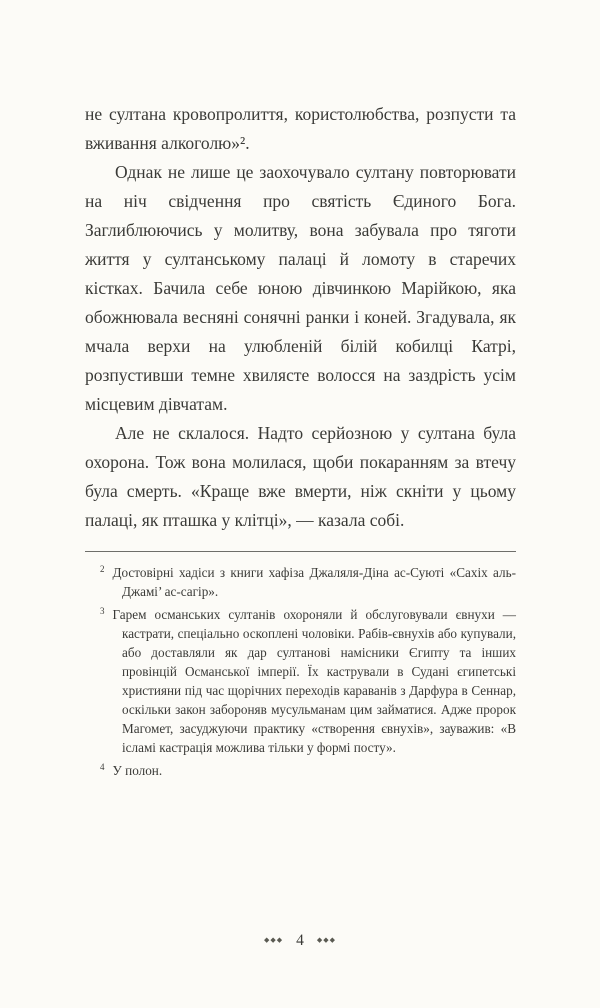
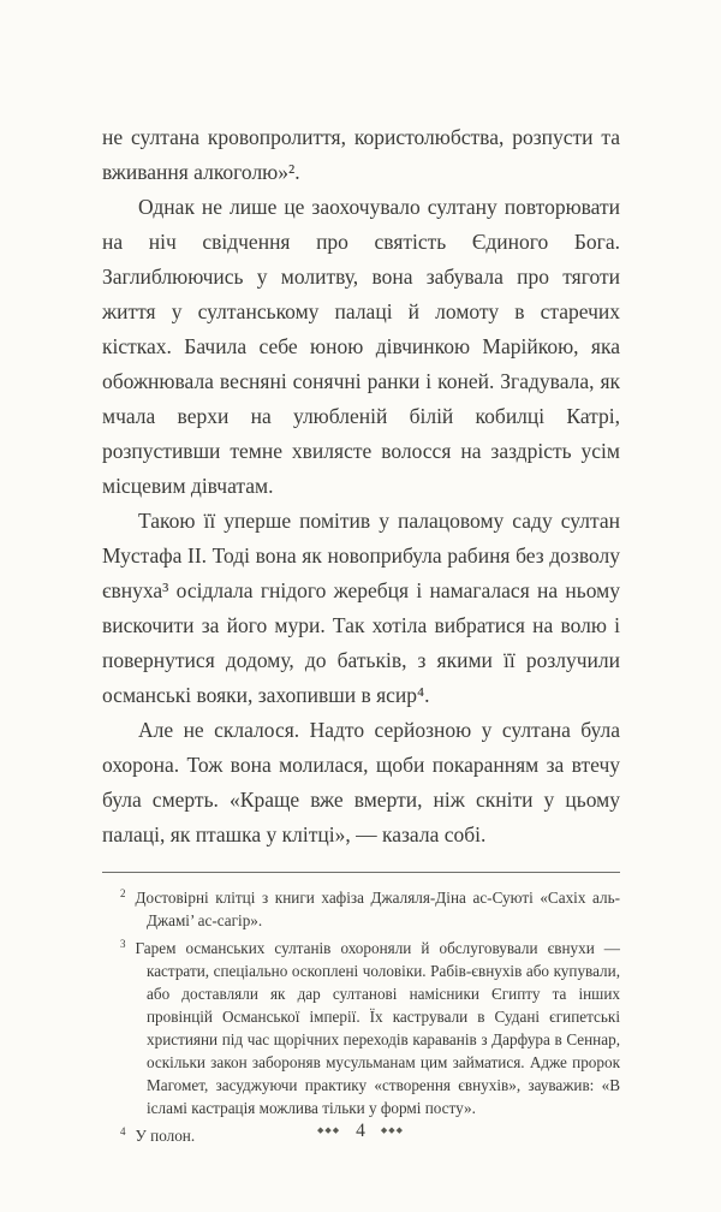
  не султана кровопролиття, користолюбства, розпусти та вживання алкоголю»².
  Однак не лише це заохочувало султану повторювати на ніч свідчення про святість Єдиного Бога. Заглиблюючись у молитву, вона забувала про тяготи життя у султанському палаці й ломоту в старечих кістках. Бачила себе юною дівчинкою Марійкою, яка обожнювала весняні сонячні ранки і коней. Згадувала, як мчала верхи на улюбленій білій кобилці Катрі, розпустивши темне хвилясте волосся на заздрість усім місцевим дівчатам.
+ Такою її уперше помітив у палацовому саду султан Мустафа II. Тоді вона як новоприбула рабиня без дозволу євнуха³ осідлала гнідого жеребця і намагалася на ньому вискочити за його мури. Так хотіла вибратися на волю і повернутися додому, до батьків, з якими її розлучили османські вояки, захопивши в ясир⁴.
  Але не склалося. Надто серйозною у султана була охорона. Тож вона молилася, щоби покаранням за втечу була смерть. «Краще вже вмерти, ніж скніти у цьому палаці, як пташка у клітці», — казала собі.
- 2 Достовірні хадіси з книги хафіза Джаляля-Діна ас-Суюті «Сахіх аль-Джамі’ ас-сагір».
+ 2 Достовірні клітці з книги хафіза Джаляля-Діна ас-Суюті «Сахіх аль-Джамі’ ас-сагір».
  3 Гарем османських султанів охороняли й обслуговували євнухи — кастрати, спеціально оскоплені чоловіки. Рабів-євнухів або купували, або доставляли як дар султанові намісники Єгипту та інших провінцій Османської імперії. Їх кастрували в Судані єгипетські християни під час щорічних переходів караванів з Дарфура в Сеннар, оскільки закон забороняв мусульманам цим займатися. Адже пророк Магомет, засуджуючи практику «створення євнухів», зауважив: «В ісламі кастрація можлива тільки у формі посту».
  4 У полон.
  ◆◆◆
  4
  ◆◆◆
